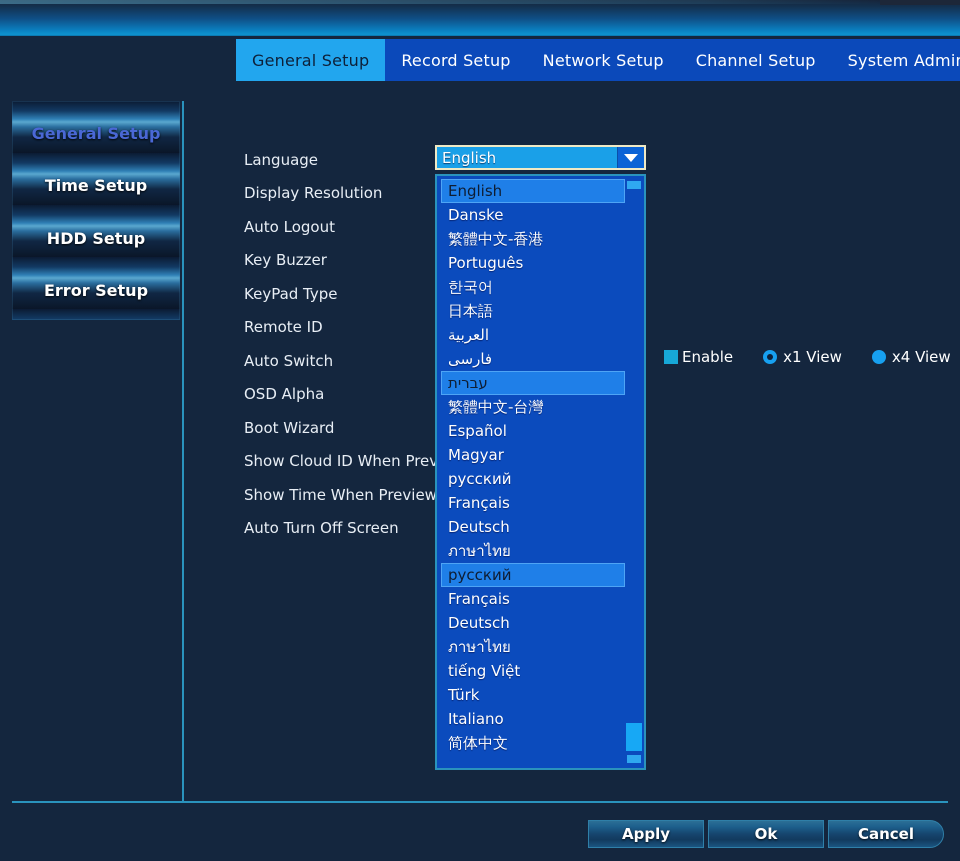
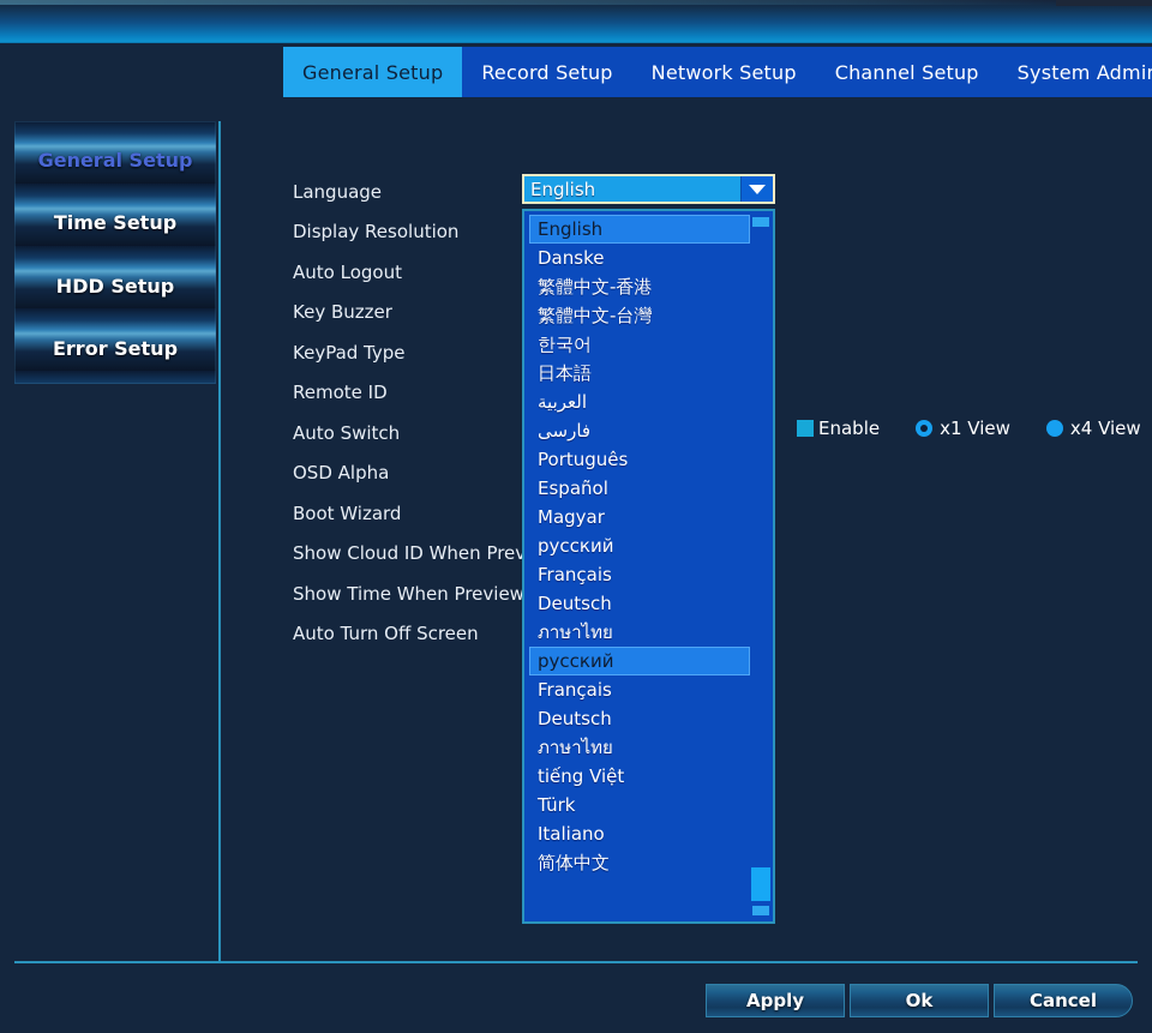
  General Setup
  Record Setup
  Network Setup
  Channel Setup
  System Admi
  General Setup
  Time Setup
  HDD Setup
  Error Setup
  Language
  Display Resolution
  Auto Logout
  Key Buzzer
  KeyPad Type
  Remote ID
  Auto Switch
  OSD Alpha
  Boot Wizard
  Show Cloud ID When Prev
  Show Time When Preview
  Auto Turn Off Screen
  English
  English
  Danske
  繁體中文-香港
- Português
+ 繁體中文-台灣
  한국어
  日本語
  العربية
  فارسى
- עברית
- 繁體中文-台灣
+ Português
  Español
  Magyar
  русский
  Français
  Deutsch
  ภาษาไทย
  русский
  Français
  Deutsch
  ภาษาไทย
  tiếng Việt
  Türk
  Italiano
  简体中文
  Enable
  x1 View
  x4 View
  Apply
  Ok
  Cancel
